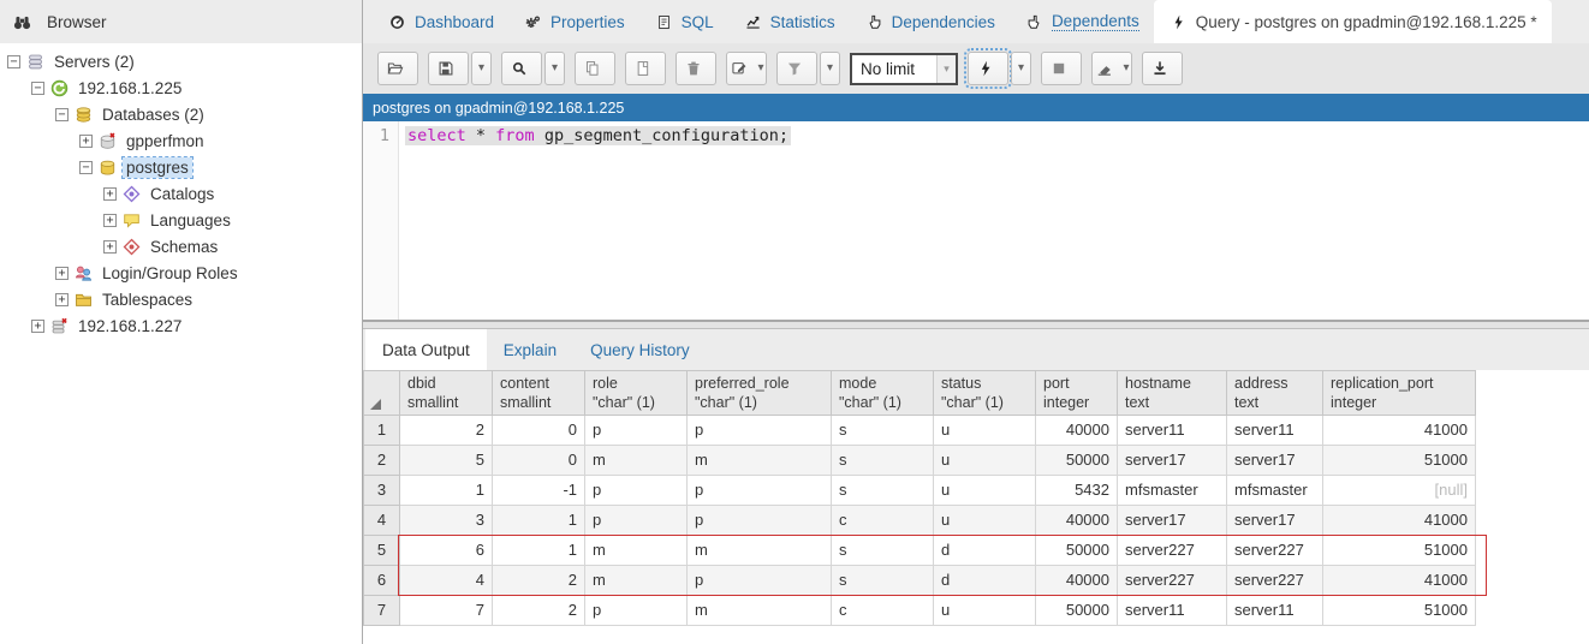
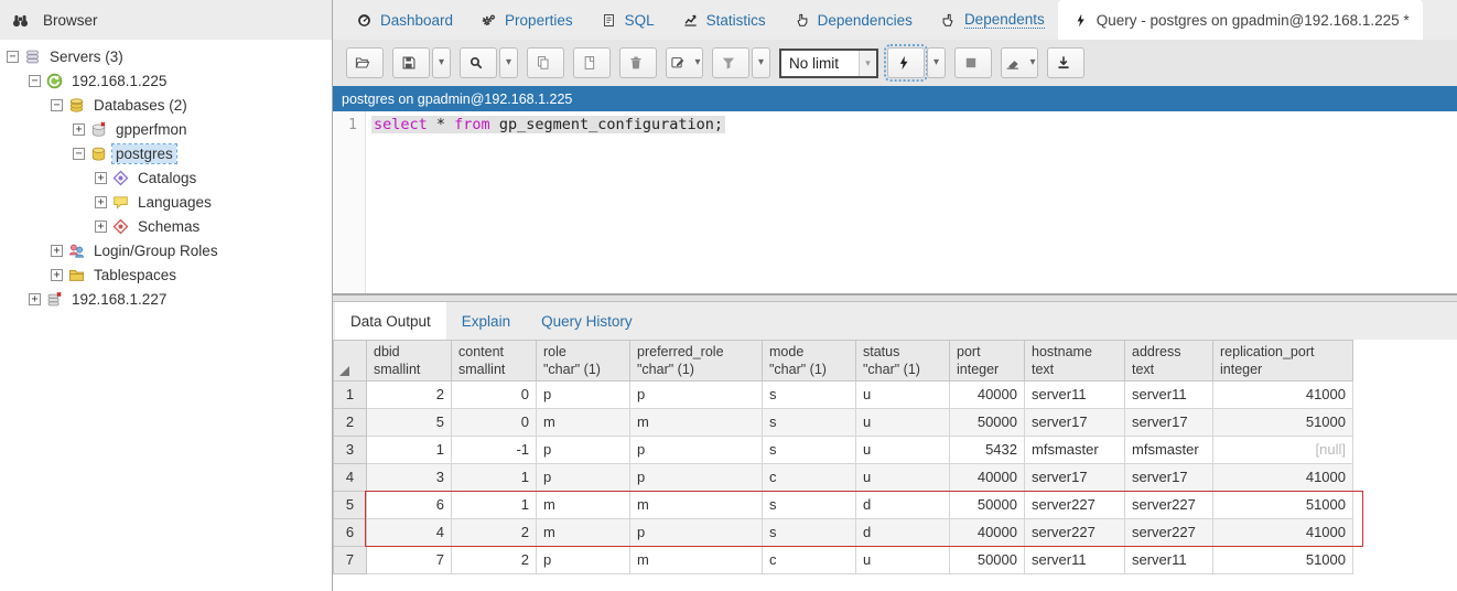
  Browser
  −
- Servers (2)
+ Servers (3)
  −
  192.168.1.225
  −
  Databases (2)
  +
  gpperfmon
  −
  postgres
  +
  Catalogs
  +
  Languages
  +
  Schemas
  +
  Login/Group Roles
  +
  Tablespaces
  +
  192.168.1.227
  Dashboard
  Properties
  SQL
  Statistics
  Dependencies
  Dependents
  Query - postgres on gpadmin@192.168.1.225 *
  ▾
  ▾
  ▾
  ▾
  No limit
  ▾
  ▾
  ▾
  postgres on gpadmin@192.168.1.225
  1
  select * from gp_segment_configuration;
  Data Output
  Explain
  Query History
  	dbidsmallint	contentsmallint	role"char" (1)	preferred_role"char" (1)	mode"char" (1)	status"char" (1)	portinteger	hostnametext	addresstext	replication_portinteger
  1	2	0	p	p	s	u	40000	server11	server11	41000
  2	5	0	m	m	s	u	50000	server17	server17	51000
  3	1	-1	p	p	s	u	5432	mfsmaster	mfsmaster	[null]
  4	3	1	p	p	c	u	40000	server17	server17	41000
  5	6	1	m	m	s	d	50000	server227	server227	51000
  6	4	2	m	p	s	d	40000	server227	server227	41000
  7	7	2	p	m	c	u	50000	server11	server11	51000
